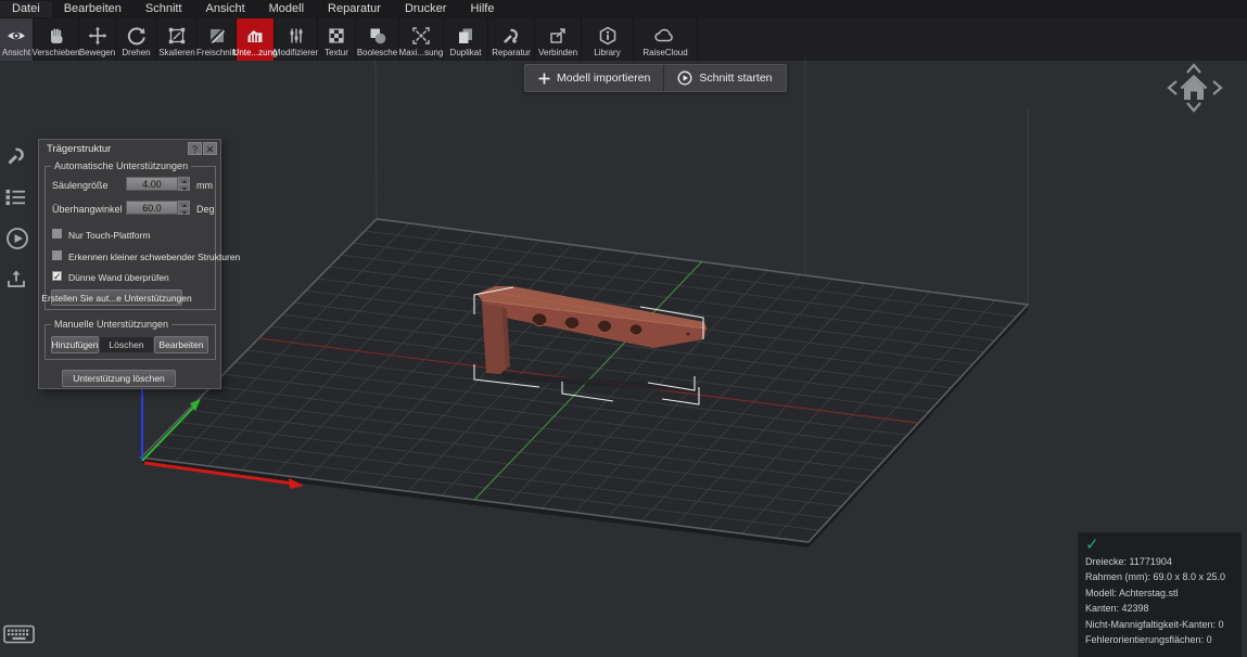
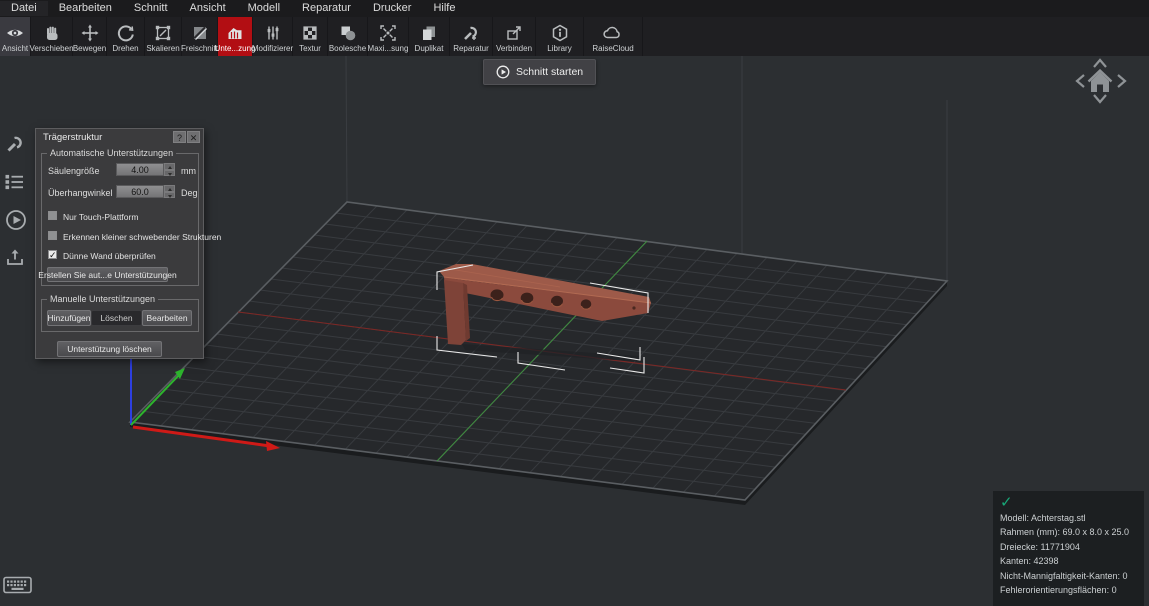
  Datei
  Bearbeiten
  Schnitt
  Ansicht
  Modell
  Reparatur
  Drucker
  Hilfe
  Ansicht
  Verschieben
  Bewegen
  Drehen
  Skalieren
  Freischnitt
  Unte...zung
  Modifizierer
  Textur
  Boolesche
  Maxi...sung
  Duplikat
  Reparatur
  Verbinden
  Library
  RaiseCloud
- Modell importieren
  Schnitt starten
  Trägerstruktur
  ?
  ✕
  Automatische Unterstützungen
  Säulengröße
  4.00
  mm
  Überhangwinkel
  60.0
  Deg
  Nur Touch-Plattform
  Erkennen kleiner schwebender Strukturen
  ✓
  Dünne Wand überprüfen
  Erstellen Sie aut...e Unterstützungen
  Manuelle Unterstützungen
  Hinzufügen
  Löschen
  Bearbeiten
  Unterstützung löschen
  ✓
- Dreiecke: 11771904
+ Modell: Achterstag.stl
  Rahmen (mm): 69.0 x 8.0 x 25.0
- Modell: Achterstag.stl
+ Dreiecke: 11771904
  Kanten: 42398
  Nicht-Mannigfaltigkeit-Kanten: 0
  Fehlerorientierungsflächen: 0
